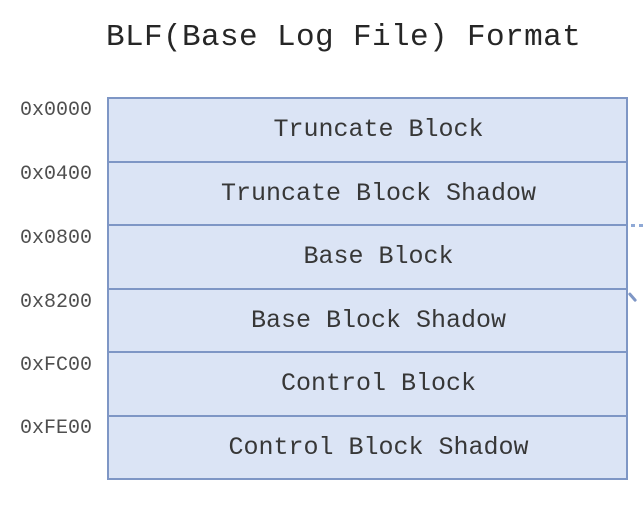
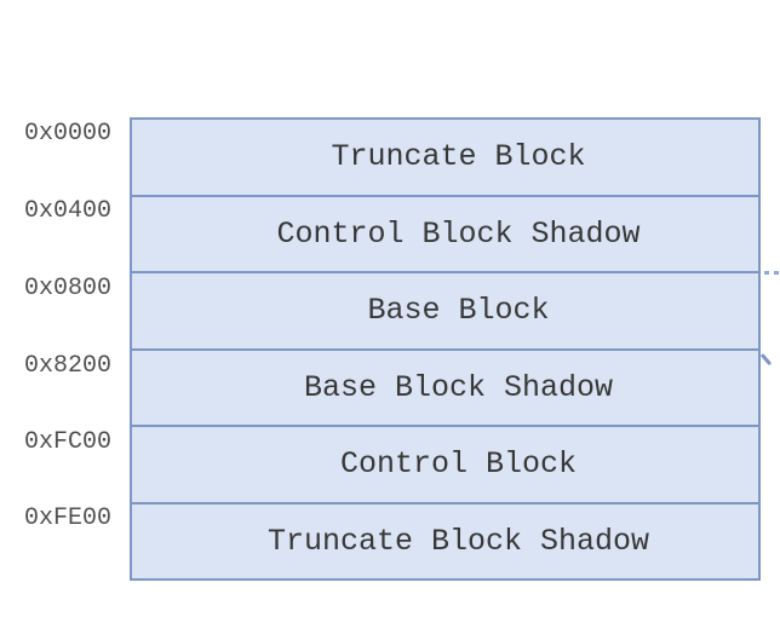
- BLF(Base Log File) Format
  0x0000
  0x0400
  0x0800
  0x8200
  0xFC00
  0xFE00
  Truncate Block
- Truncate Block Shadow
+ Control Block Shadow
  Base Block
  Base Block Shadow
  Control Block
- Control Block Shadow
+ Truncate Block Shadow
